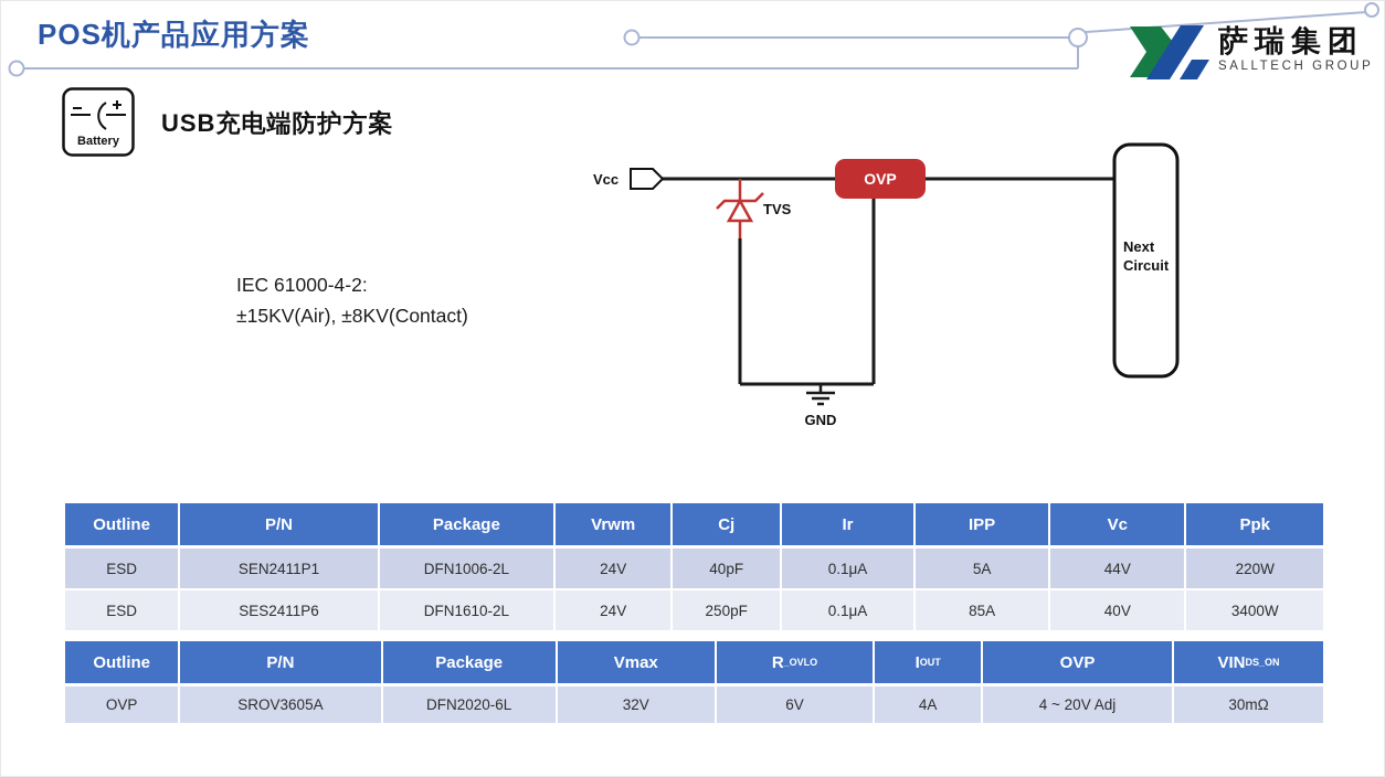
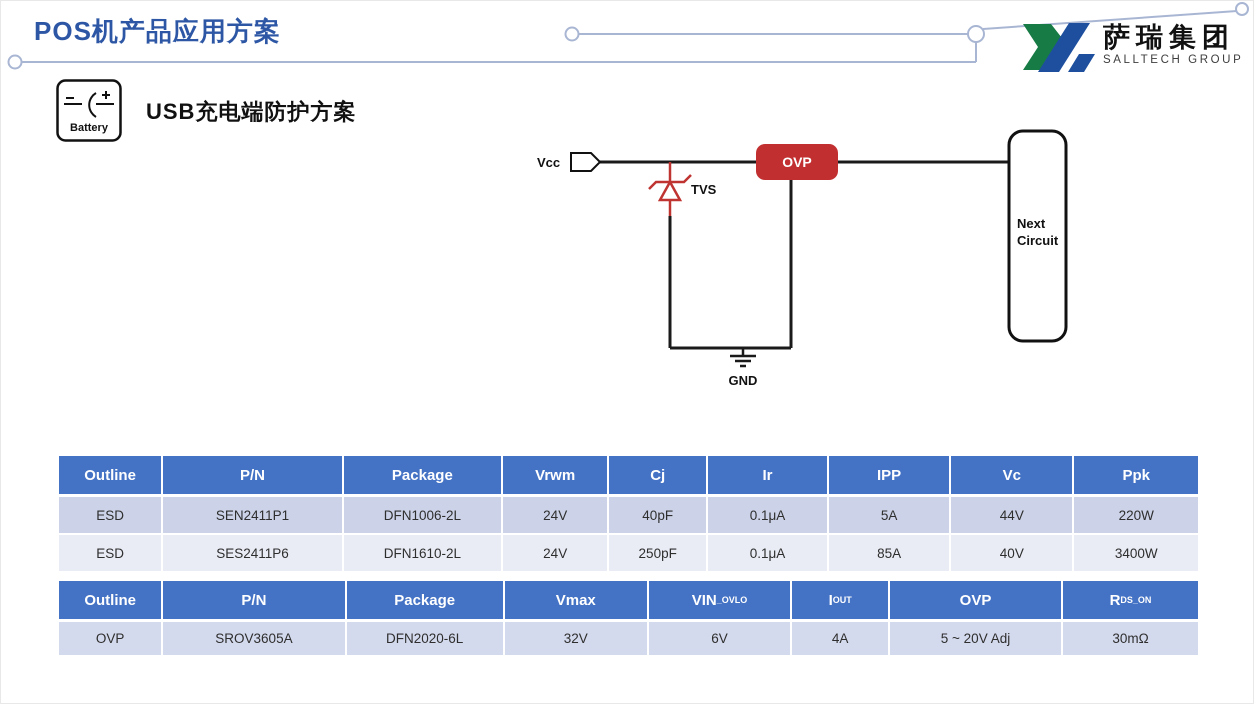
  POS机产品应用方案
  萨瑞集团
  SALLTECH GROUP
  Battery
  USB充电端防护方案
- IEC 61000-4-2:
- ±15KV(Air), ±8KV(Contact)
  Vcc
  TVS
  GND
  OVP
  Next
  Circuit
  Outline
  P/N
  Package
  Vrwm
  Cj
  Ir
  IPP
  Vc
  Ppk
  ESD
  SEN2411P1
  DFN1006-2L
  24V
  40pF
  0.1μA
  5A
  44V
  220W
  ESD
  SES2411P6
  DFN1610-2L
  24V
  250pF
  0.1μA
  85A
  40V
  3400W
  Outline
  P/N
  Package
  Vmax
- R
+ VIN
  _OVLO
  I
  OUT
  OVP
- VIN
+ R
  DS_ON
  OVP
  SROV3605A
  DFN2020-6L
  32V
  6V
  4A
- 4 ~ 20V Adj
+ 5 ~ 20V Adj
  30mΩ
